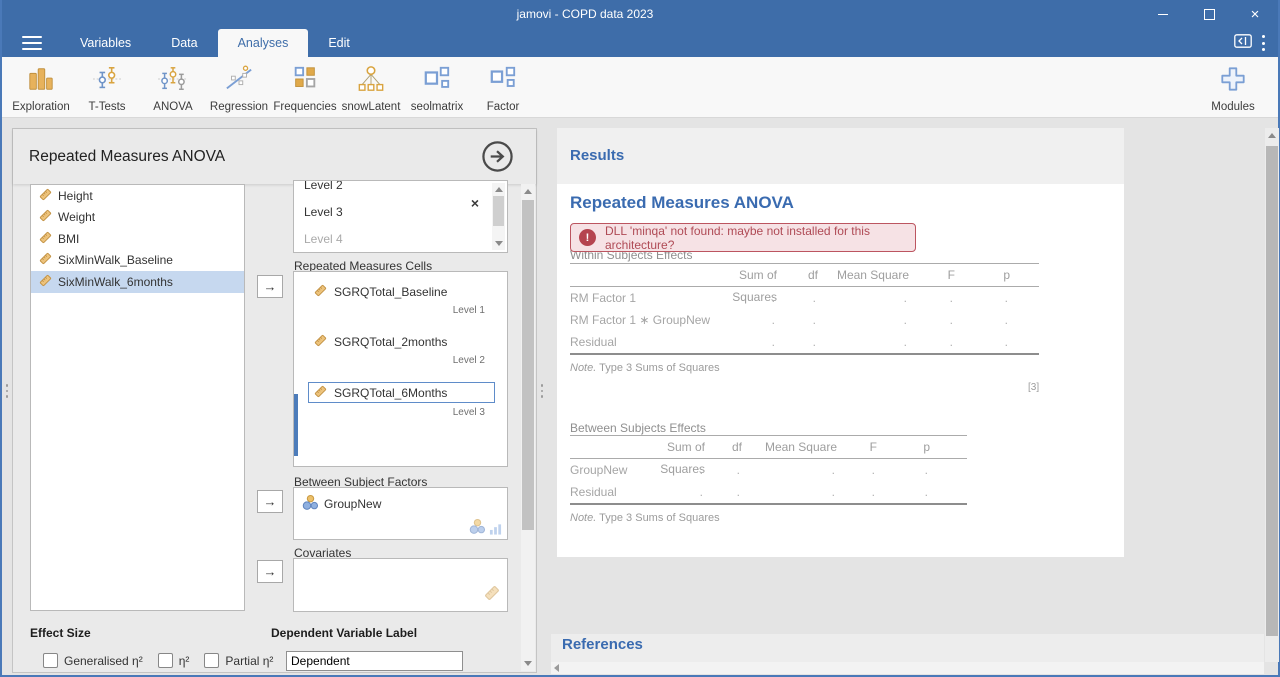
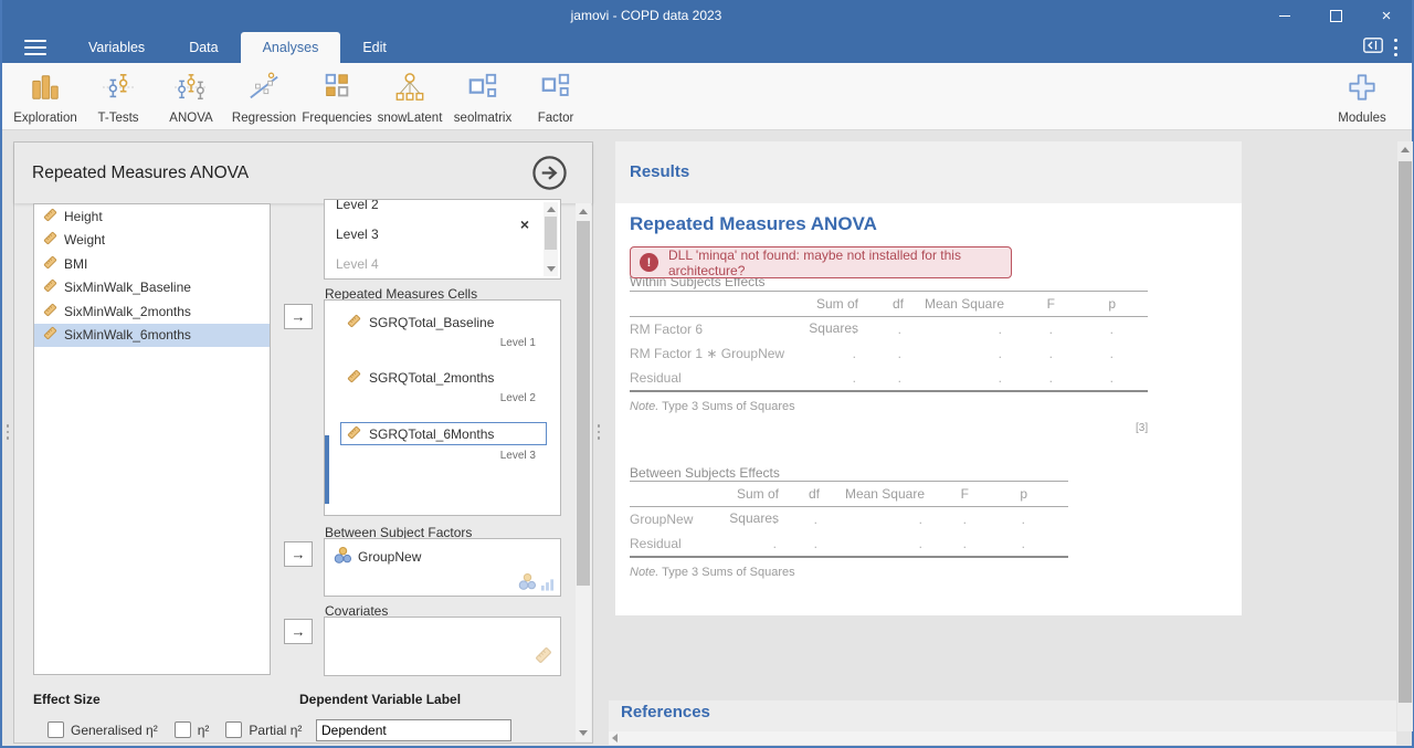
  jamovi - COPD data 2023
  ×
  Variables
  Data
  Analyses
  Edit
  Exploration
  T-Tests
  ANOVA
  Regression
  Frequencies
  snowLatent
  seolmatrix
  Factor
  Modules
  Repeated Measures ANOVA
  Height
  Weight
  BMI
  SixMinWalk_Baseline
+ SixMinWalk_2months
  SixMinWalk_6months
  →
  →
  →
  Level 2
  Level 3
  Level 4
  ×
  Repeated Measures Cells
  SGRQTotal_Baseline
  Level 1
  SGRQTotal_2months
  Level 2
  SGRQTotal_6Months
  Level 3
  Between Subject Factors
  GroupNew
  Covariates
  Effect Size
  Generalised η²
  η²
  Partial η²
  Dependent Variable Label
  Dependent
  Results
  Repeated Measures ANOVA
  !
  DLL 'minqa' not found: maybe not installed for this architecture?
  Within Subjects Effects
  Sum of Squares
  df
  Mean Square
  F
  p
- RM Factor 1
+ RM Factor 6
  .
  .
  .
  .
  .
  RM Factor 1 ∗ GroupNew
  .
  .
  .
  .
  .
  Residual
  .
  .
  .
  .
  .
  Note. Type 3 Sums of Squares
  [3]
  Between Subjects Effects
  Sum of Squares
  df
  Mean Square
  F
  p
  GroupNew
  .
  .
  .
  .
  .
  Residual
  .
  .
  .
  .
  .
  Note. Type 3 Sums of Squares
  References
